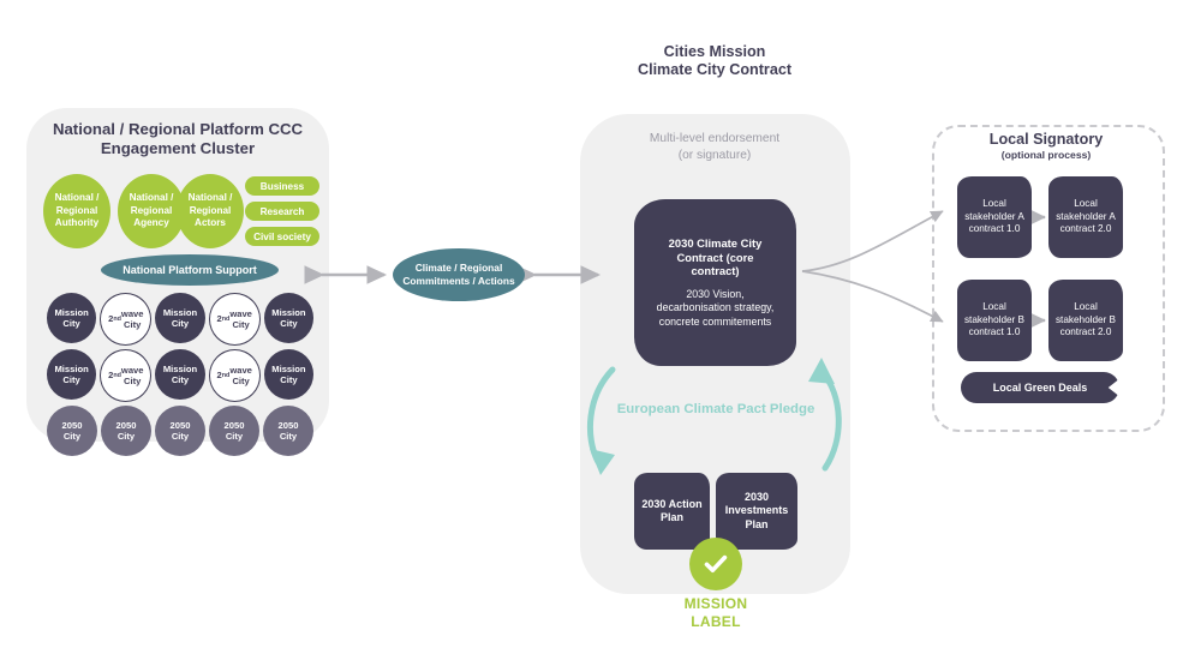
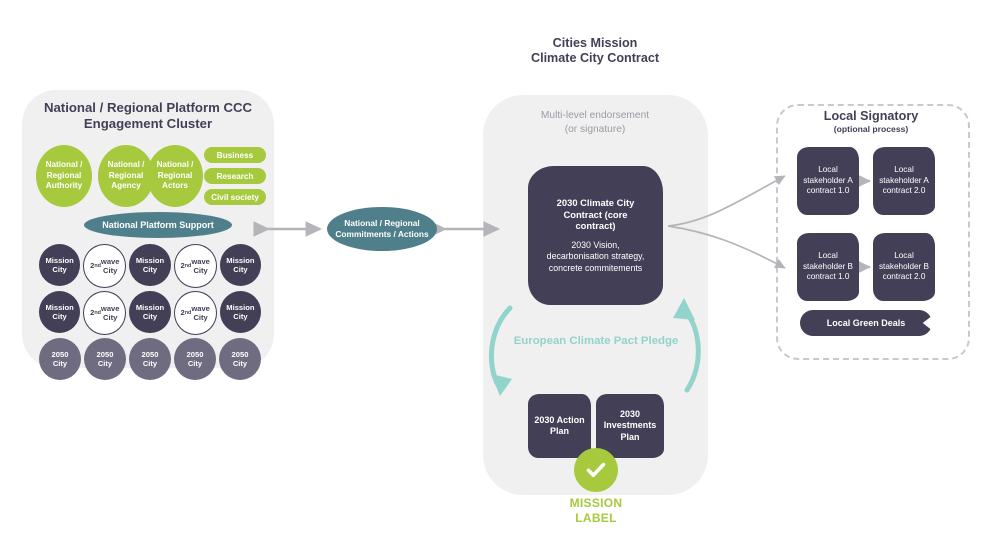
  National / Regional Platform CCC Engagement Cluster
  National / Regional Authority
  National / Regional Agency
  National / Regional Actors
  Business
  Research
  Civil society
  National Platform Support
  Mission
  City
  2
  wave
  City
  Mission
  City
  2
  wave
  City
  Mission
  City
  Mission
  City
  2
  wave
  City
  Mission
  City
  2
  wave
  City
  Mission
  City
  2050
  City
  2050
  City
  2050
  City
  2050
  City
  2050
  City
  Cities Mission
  Climate City Contract
  Multi-level endorsement
  (or signature)
- Climate / Regional Commitments / Actions
+ National / Regional Commitments / Actions
  2030 Climate City Contract (core contract)
  2030 Vision, decarbonisation strategy, concrete commitements
  European Climate Pact Pledge
  2030 Action Plan
  2030 Investments Plan
  MISSION
  LABEL
  Local Signatory
  (optional process)
  Local stakeholder A contract 1.0
  Local stakeholder A contract 2.0
  Local stakeholder B contract 1.0
  Local stakeholder B contract 2.0
  Local Green Deals
